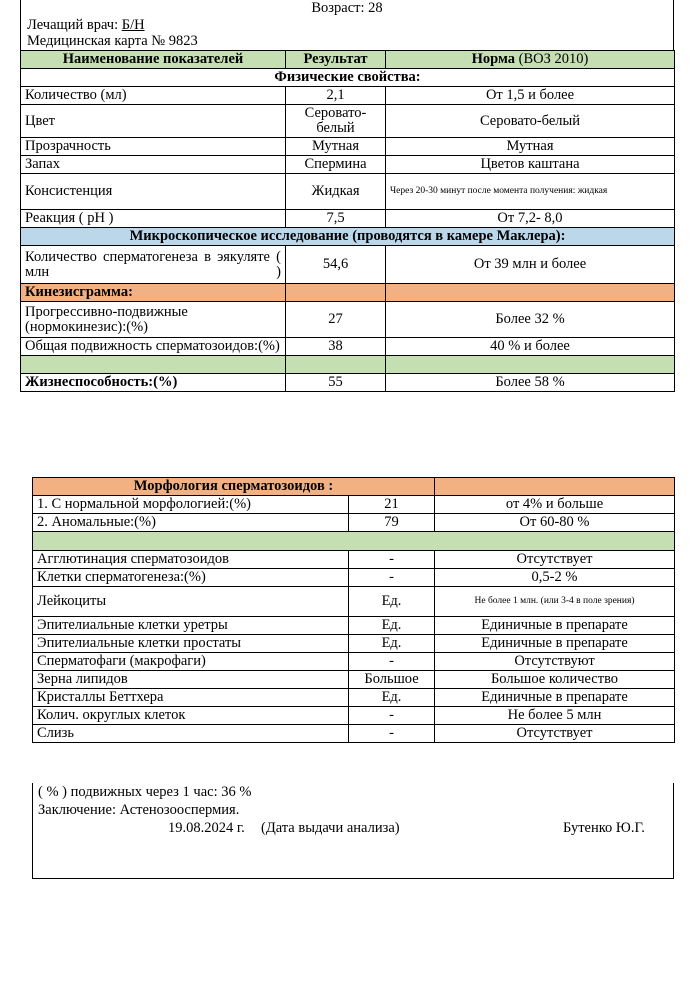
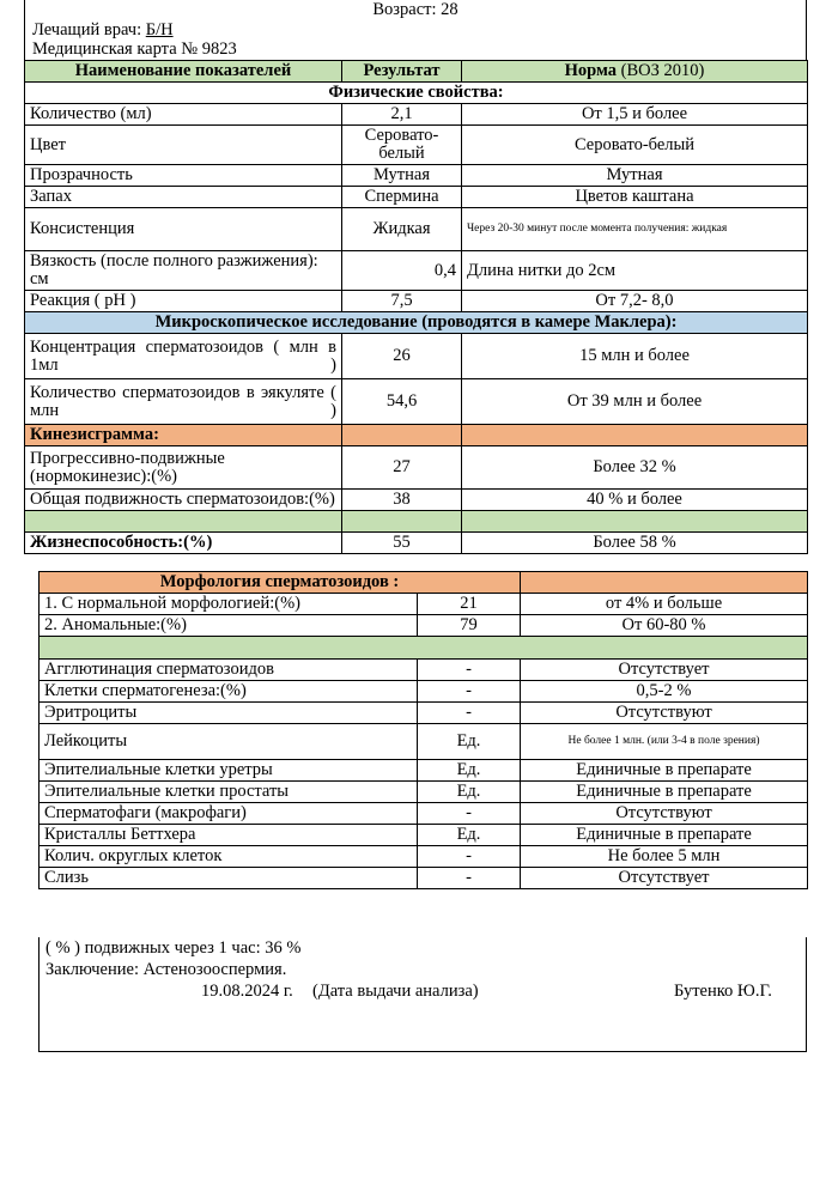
  Возраст: 28
  Лечащий врач: Б/Н
  Медицинская карта № 9823
  Наименование показателей	Результат	Норма (ВОЗ 2010)
  Физические свойства:
  Количество (мл)	2,1	От 1,5 и более
  Цвет	Серовато-белый	Серовато-белый
  Прозрачность	Мутная	Мутная
  Запах	Спермина	Цветов каштана
  Консистенция	Жидкая	Через 20-30 минут после момента получения: жидкая
+ Вязкость (после полного разжижения): см	0,4	Длина нитки до 2см
  Реакция ( рН )	7,5	От 7,2- 8,0
  Микроскопическое исследование (проводятся в камере Маклера):
+ Концентрация сперматозоидов ( млн в 1мл )	26	15 млн и более
- Количество сперматогенеза в эякуляте ( млн )	54,6	От 39 млн и более
+ Количество сперматозоидов в эякуляте ( млн )	54,6	От 39 млн и более
  Кинезисграмма:
  Прогрессивно-подвижные (нормокинезис):(%)	27	Более 32 %
  Общая подвижность сперматозоидов:(%)	38	40 % и более
  Жизнеспособность:(%)	55	Более 58 %
  Морфология сперматозоидов :
  1. С нормальной морфологией:(%)	21	от 4% и больше
  2. Аномальные:(%)	79	От 60-80 %
  Агглютинация сперматозоидов	-	Отсутствует
  Клетки сперматогенеза:(%)	-	0,5-2 %
+ Эритроциты	-	Отсутствуют
  Лейкоциты	Ед.	Не более 1 млн. (или 3-4 в поле зрения)
  Эпителиальные клетки уретры	Ед.	Единичные в препарате
  Эпителиальные клетки простаты	Ед.	Единичные в препарате
  Сперматофаги (макрофаги)	-	Отсутствуют
- Зерна липидов	Большое	Большое количество
  Кристаллы Беттхера	Ед.	Единичные в препарате
  Колич. округлых клеток	-	Не более 5 млн
  Слизь	-	Отсутствует
  ( % ) подвижных через 1 час: 36 %
  Заключение: Астенозооспермия.
  19.08.2024 г.
  (Дата выдачи анализа)
  Бутенко Ю.Г.
